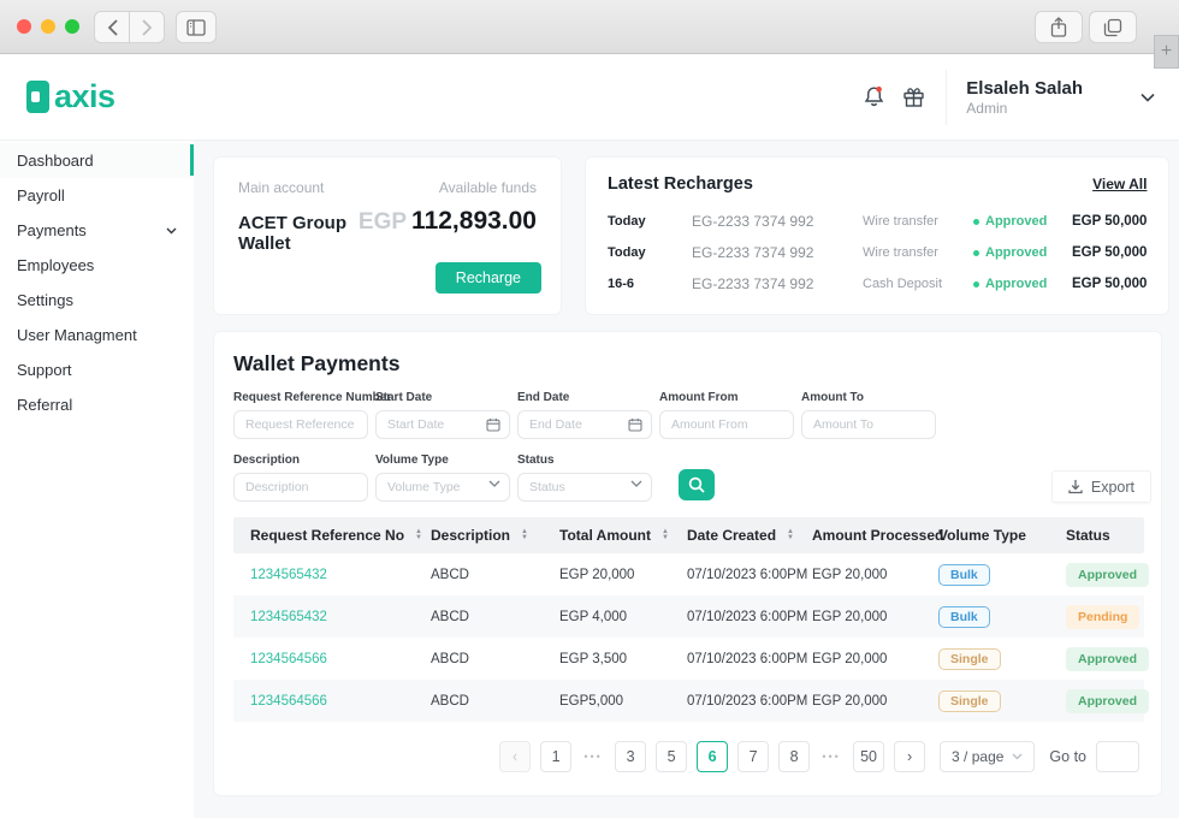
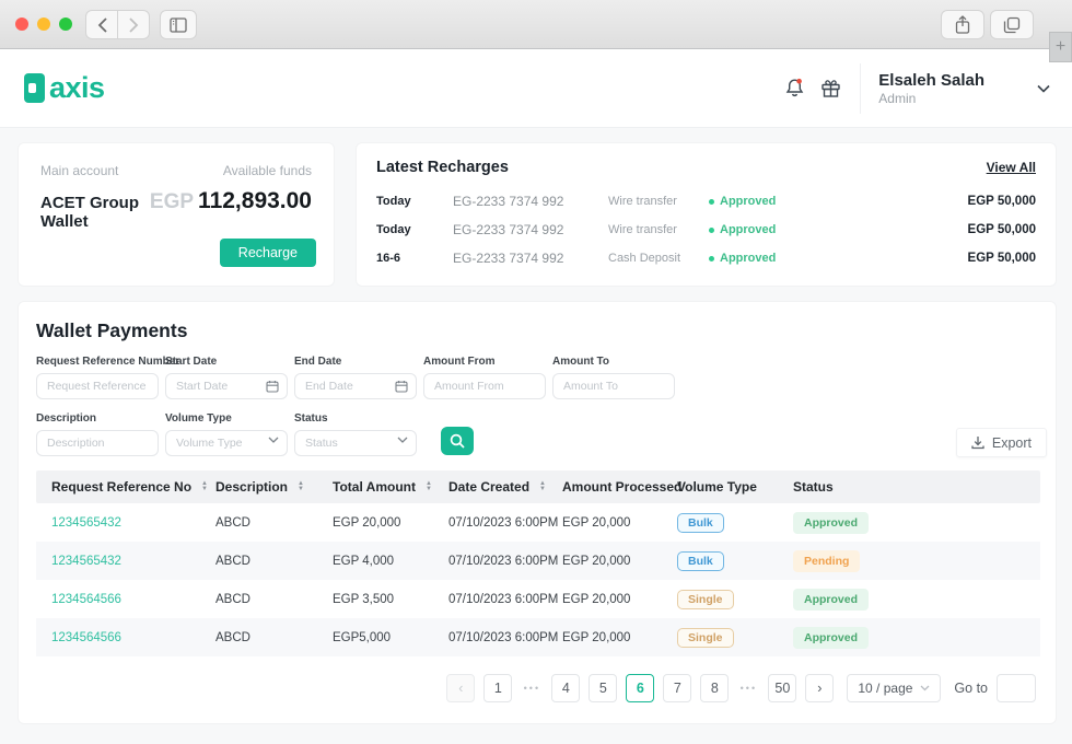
  +
  axis
  Elsaleh Salah
  Admin
- Dashboard
- Payroll
- Payments
- Employees
- Settings
- User Managment
- Support
- Referral
  Main account
  Available funds
  ACET Group Wallet
  EGP 112,893.00
  Recharge
  Latest Recharges
  View All
  Today
  EG-2233 7374 992
  Wire transfer
  Approved
  EGP 50,000
  Today
  EG-2233 7374 992
  Wire transfer
  Approved
  EGP 50,000
  16-6
  EG-2233 7374 992
  Cash Deposit
  Approved
  EGP 50,000
  Wallet Payments
  Request Reference Num
  Request Reference
  Start Date
  Start Date
  End Date
  End Date
  Amount From
  Amount From
  Amount To
  Amount To
  Description
  Description
  Volume Type
  Volume Type
  Status
  Status
  Export
  Request Reference No
  Description
  Total Amount
  Date Created
  Amount Processed
  Volume Type
  Status
  1234565432
  ABCD
  EGP 20,000
  07/10/2023 6:00PM
  EGP 20,000
  Bulk
  Approved
  1234565432
  ABCD
  EGP 4,000
  07/10/2023 6:00PM
  EGP 20,000
  Bulk
  Pending
  1234564566
  ABCD
  EGP 3,500
  07/10/2023 6:00PM
  EGP 20,000
  Single
  Approved
  1234564566
  ABCD
  EGP5,000
  07/10/2023 6:00PM
  EGP 20,000
  Single
  Approved
  ‹
  1
  •••
- 3
+ 4
  5
  6
  7
  8
  •••
  50
  ›
- 3 / page
+ 10 / page
  Go to
